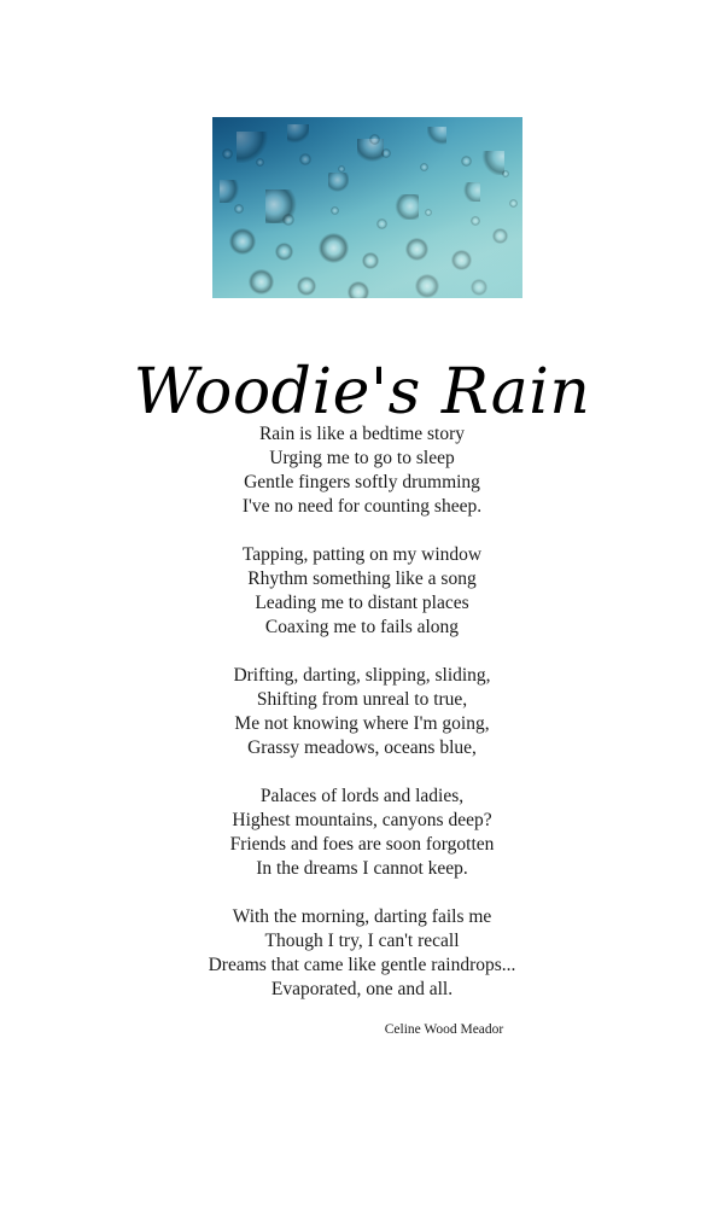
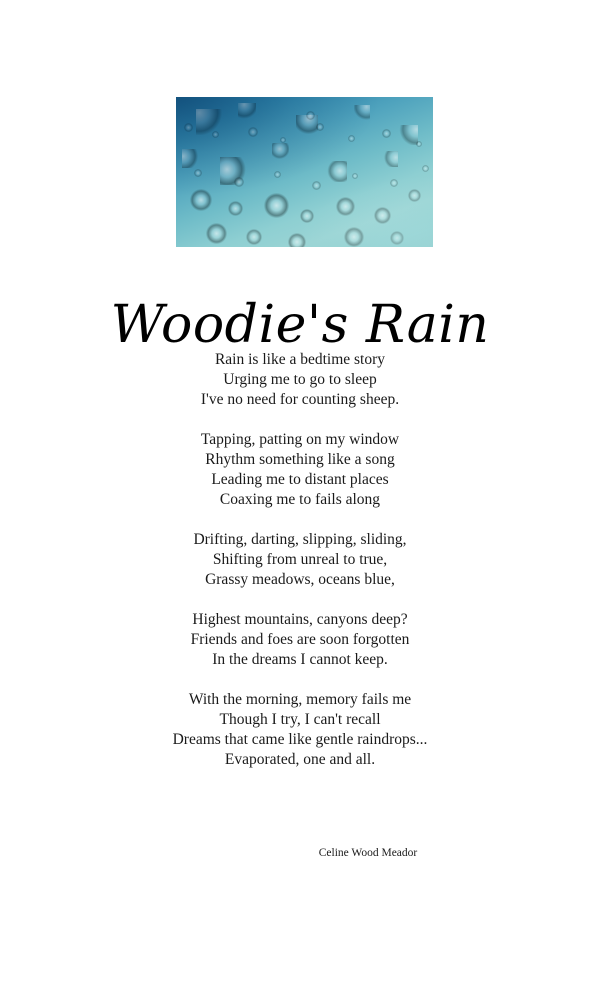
  Woodie's Rain
  Rain is like a bedtime story
  Urging me to go to sleep
- Gentle fingers softly drumming
  I've no need for counting sheep.
  Tapping, patting on my window
  Rhythm something like a song
  Leading me to distant places
  Coaxing me to fails along
  Drifting, darting, slipping, sliding,
  Shifting from unreal to true,
- Me not knowing where I'm going,
  Grassy meadows, oceans blue,
- Palaces of lords and ladies,
  Highest mountains, canyons deep?
  Friends and foes are soon forgotten
  In the dreams I cannot keep.
- With the morning, darting fails me
+ With the morning, memory fails me
  Though I try, I can't recall
  Dreams that came like gentle raindrops...
  Evaporated, one and all.
  Celine Wood Meador
